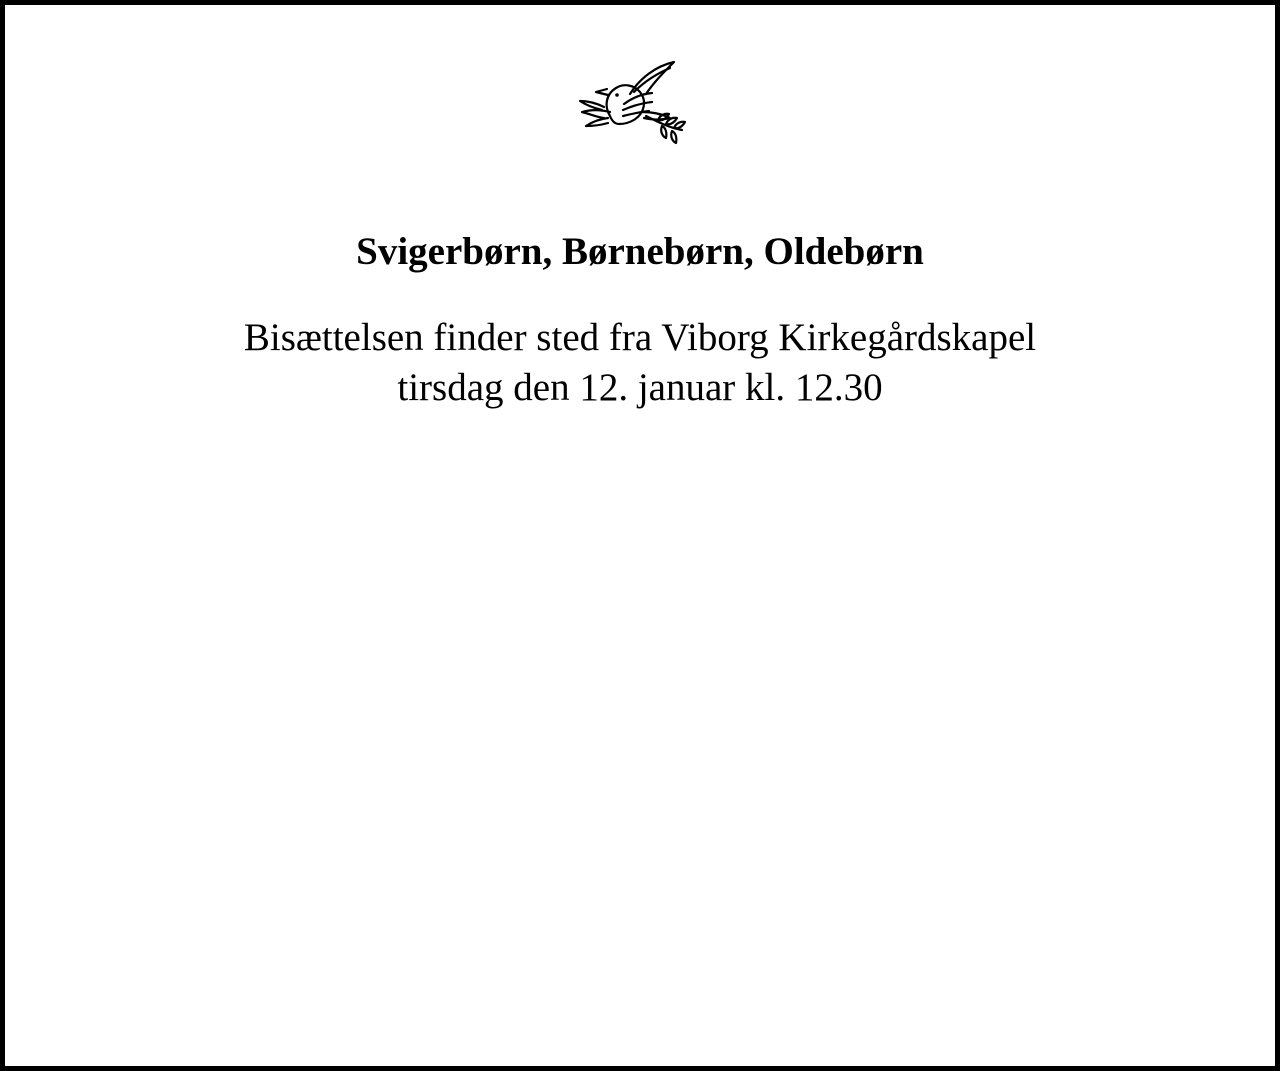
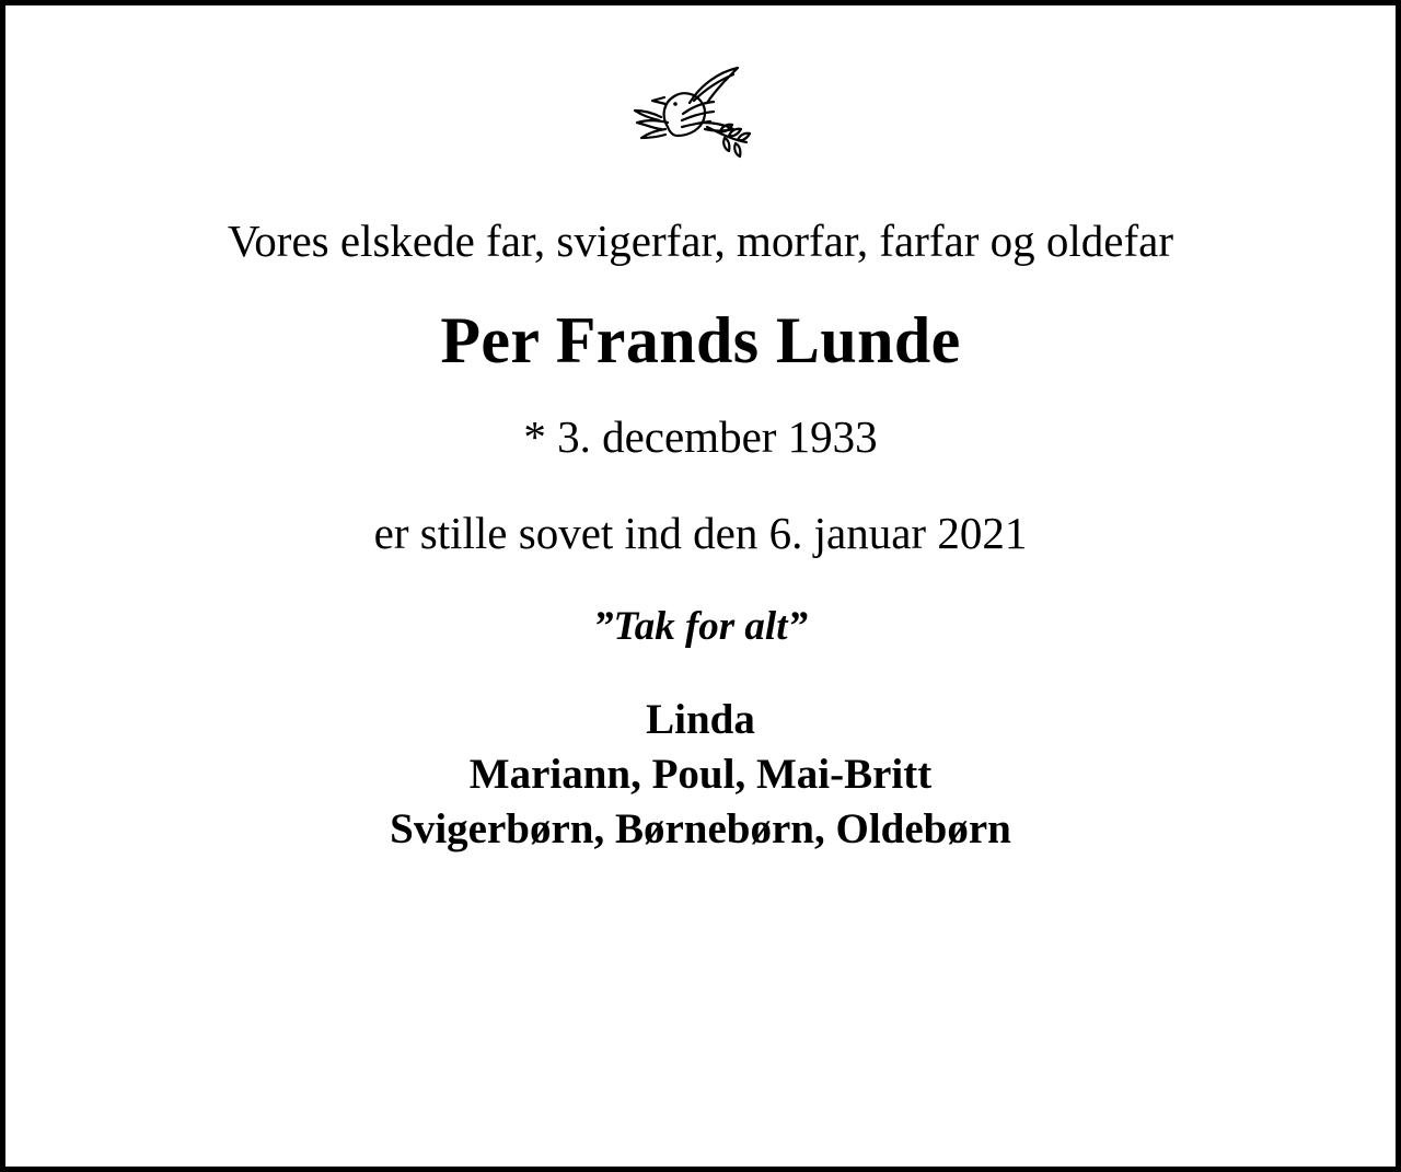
+ Vores elskede far, svigerfar, morfar, farfar og oldefar
+ Per Frands Lunde
+ * 3. december 1933
+ er stille sovet ind den 6. januar 2021
+ ”Tak for alt”
+ Linda
+ Mariann, Poul, Mai-Britt
  Svigerbørn, Børnebørn, Oldebørn
- Bisættelsen finder sted fra Viborg Kirkegårdskapel
- tirsdag den 12. januar kl. 12.30
